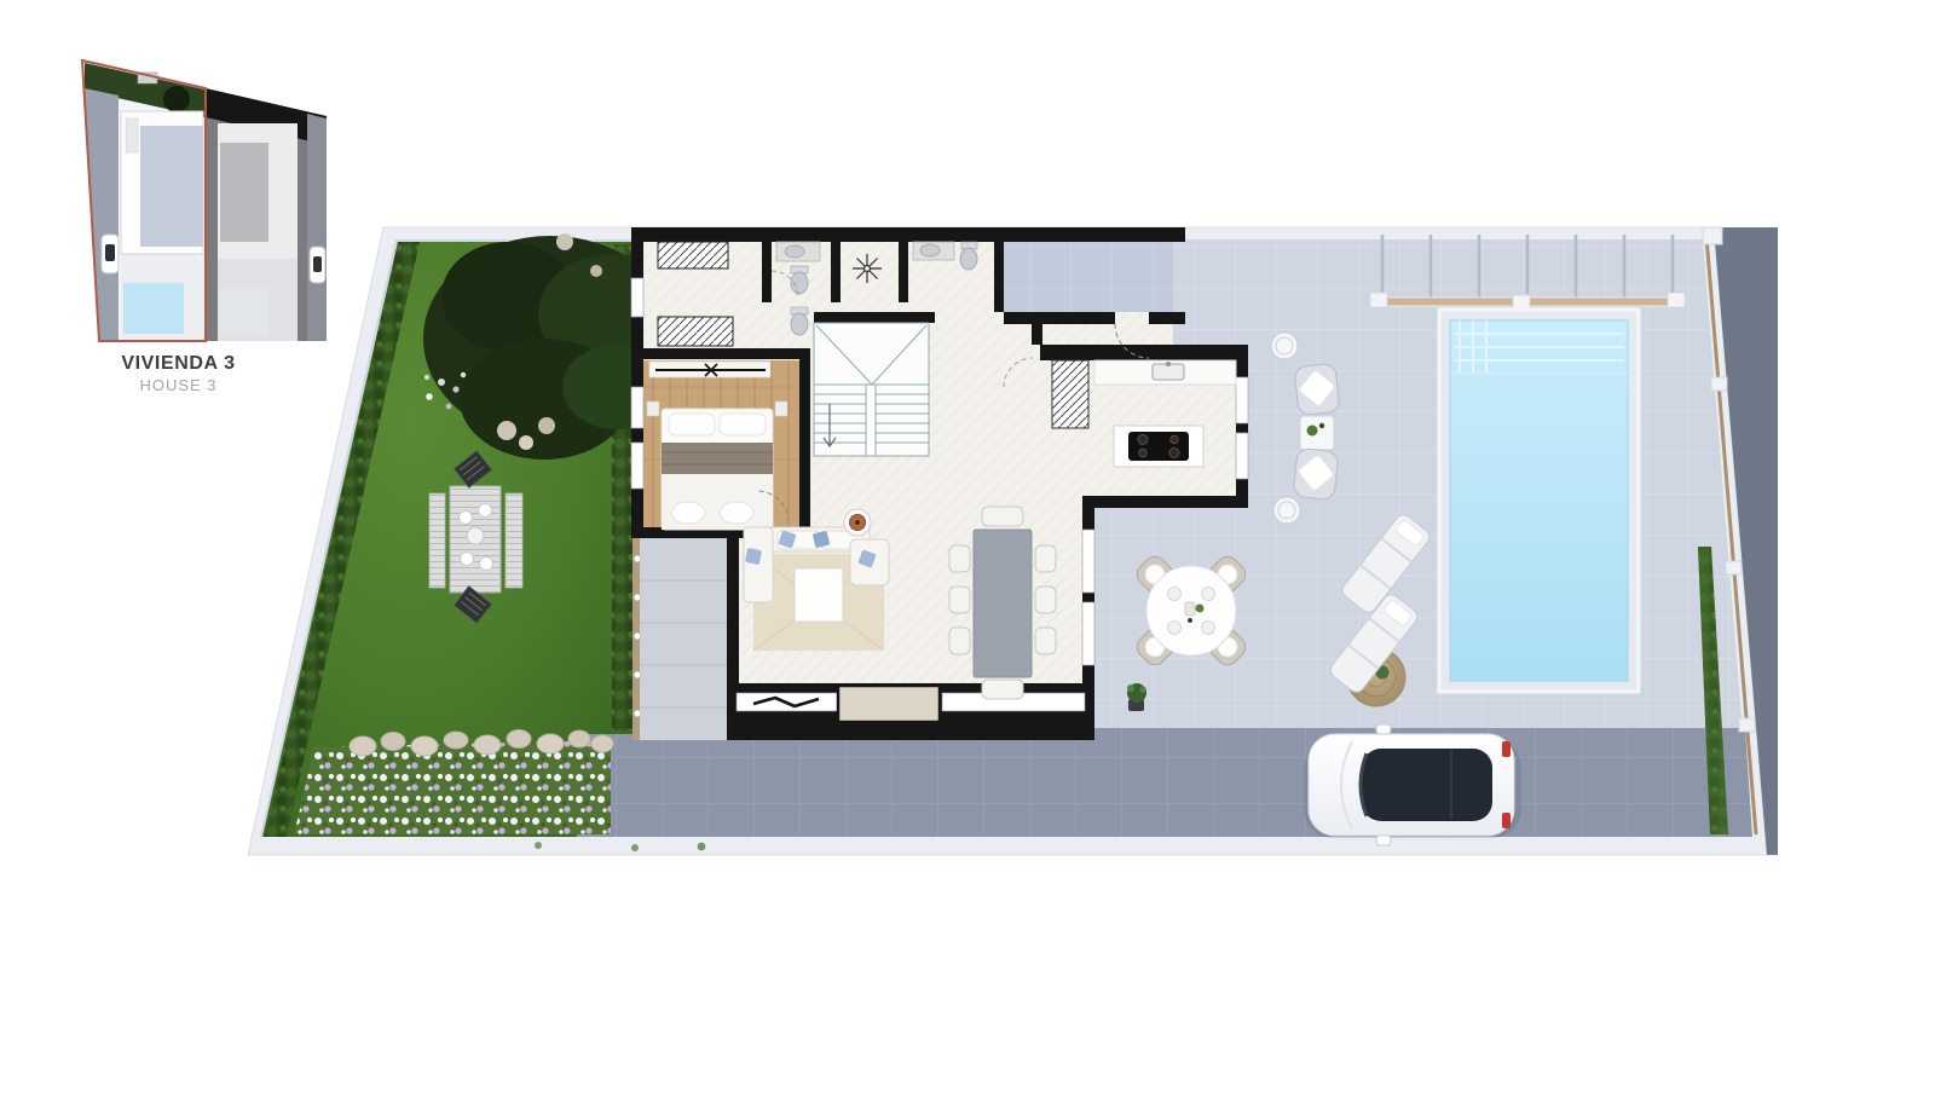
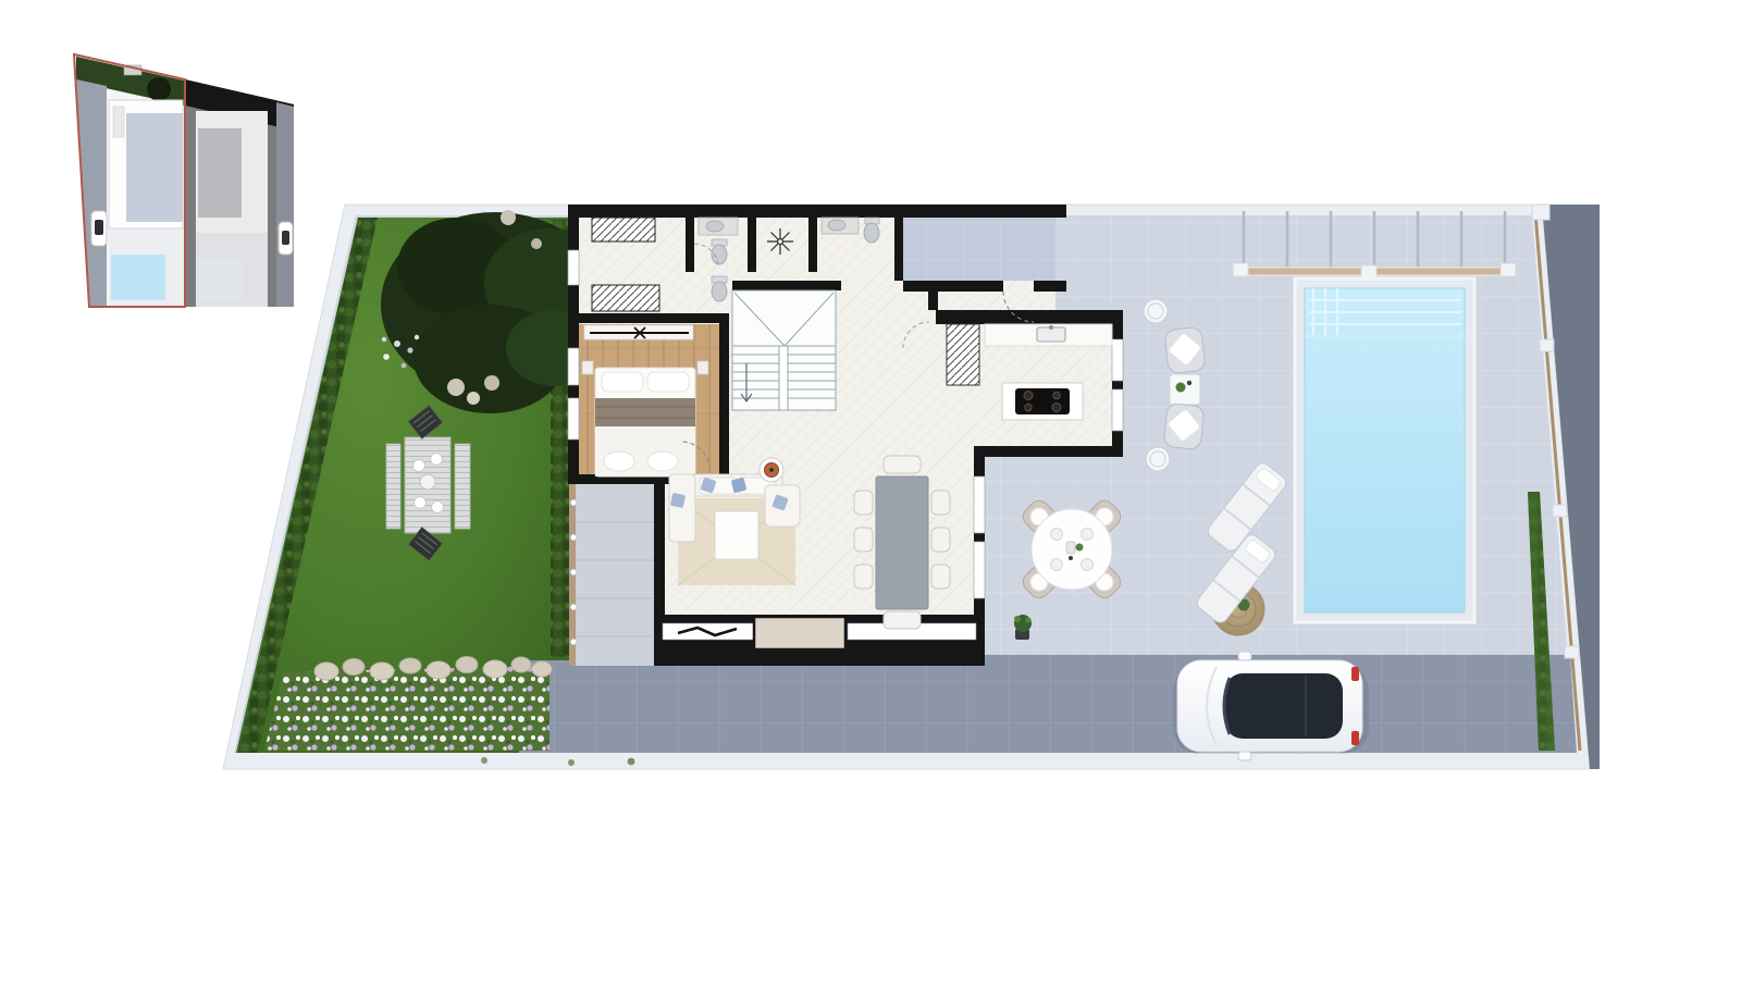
- VIVIENDA 3
- HOUSE 3
